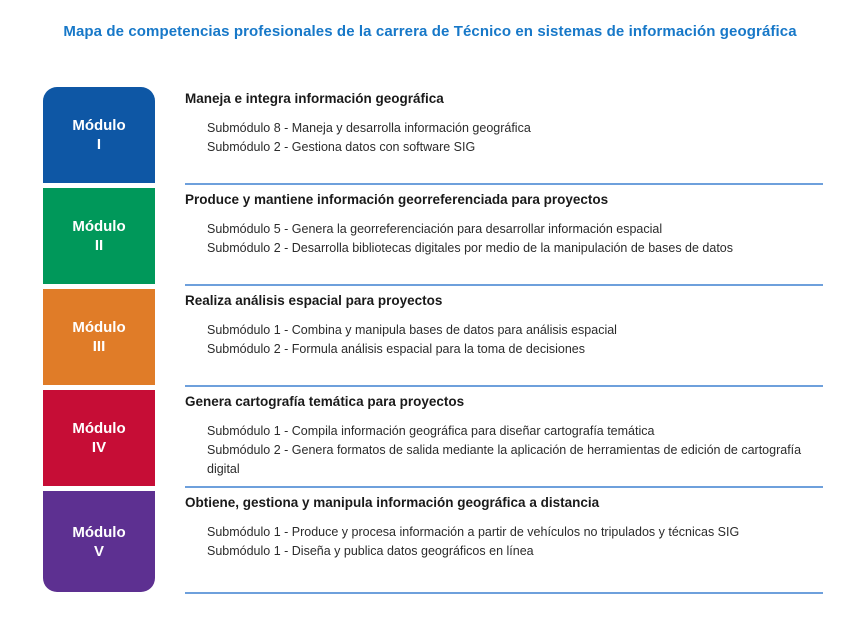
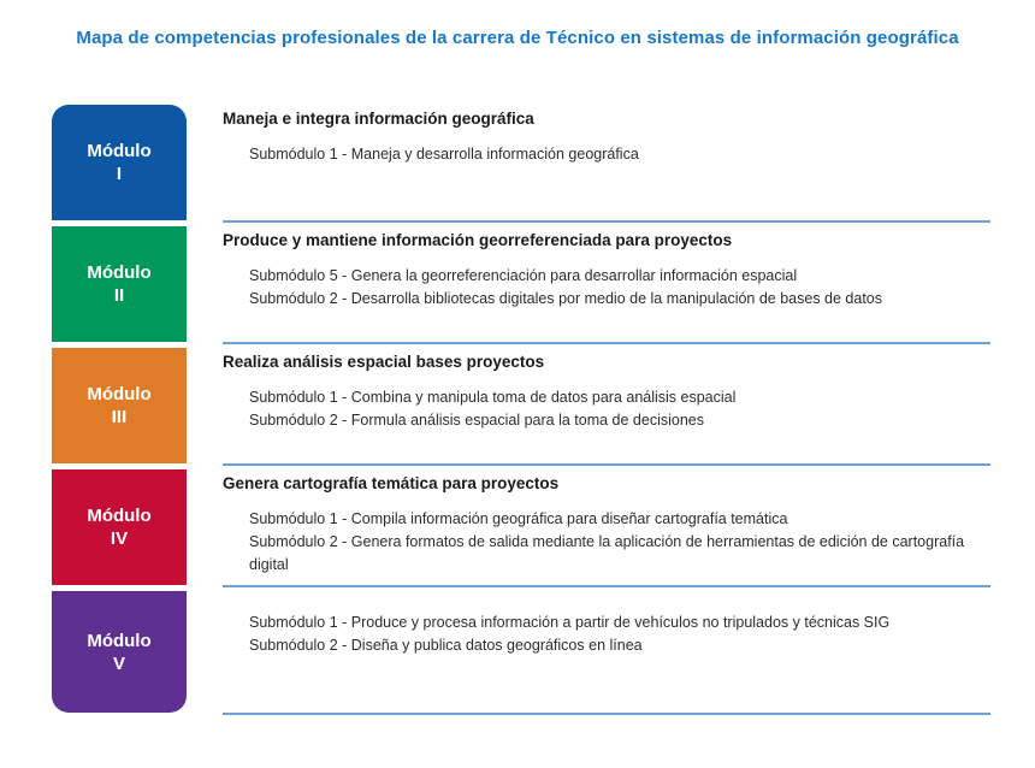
  Mapa de competencias profesionales de la carrera de Técnico en sistemas de información geográfica
  Módulo
  I
  Maneja e integra información geográfica
- Submódulo 8 - Maneja y desarrolla información geográfica
+ Submódulo 1 - Maneja y desarrolla información geográfica
- Submódulo 2 - Gestiona datos con software SIG
  Módulo
  II
  Produce y mantiene información georreferenciada para proyectos
  Submódulo 5 - Genera la georreferenciación para desarrollar información espacial
  Submódulo 2 - Desarrolla bibliotecas digitales por medio de la manipulación de bases de datos
  Módulo
  III
- Realiza análisis espacial para proyectos
+ Realiza análisis espacial bases proyectos
- Submódulo 1 - Combina y manipula bases de datos para análisis espacial
+ Submódulo 1 - Combina y manipula toma de datos para análisis espacial
  Submódulo 2 - Formula análisis espacial para la toma de decisiones
  Módulo
  IV
  Genera cartografía temática para proyectos
  Submódulo 1 - Compila información geográfica para diseñar cartografía temática
  Submódulo 2 - Genera formatos de salida mediante la aplicación de herramientas de edición de cartografía digital
  Módulo
  V
- Obtiene, gestiona y manipula información geográfica a distancia
  Submódulo 1 - Produce y procesa información a partir de vehículos no tripulados y técnicas SIG
- Submódulo 1 - Diseña y publica datos geográficos en línea
+ Submódulo 2 - Diseña y publica datos geográficos en línea
